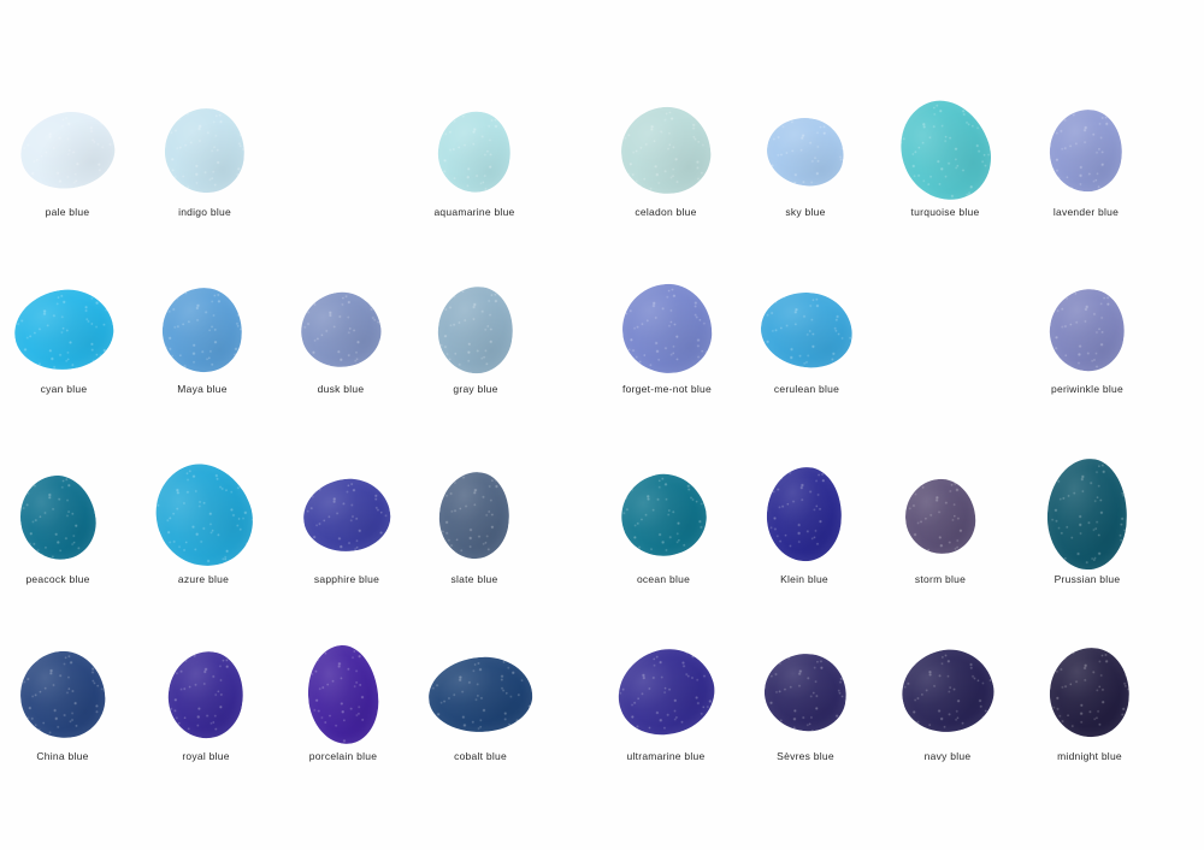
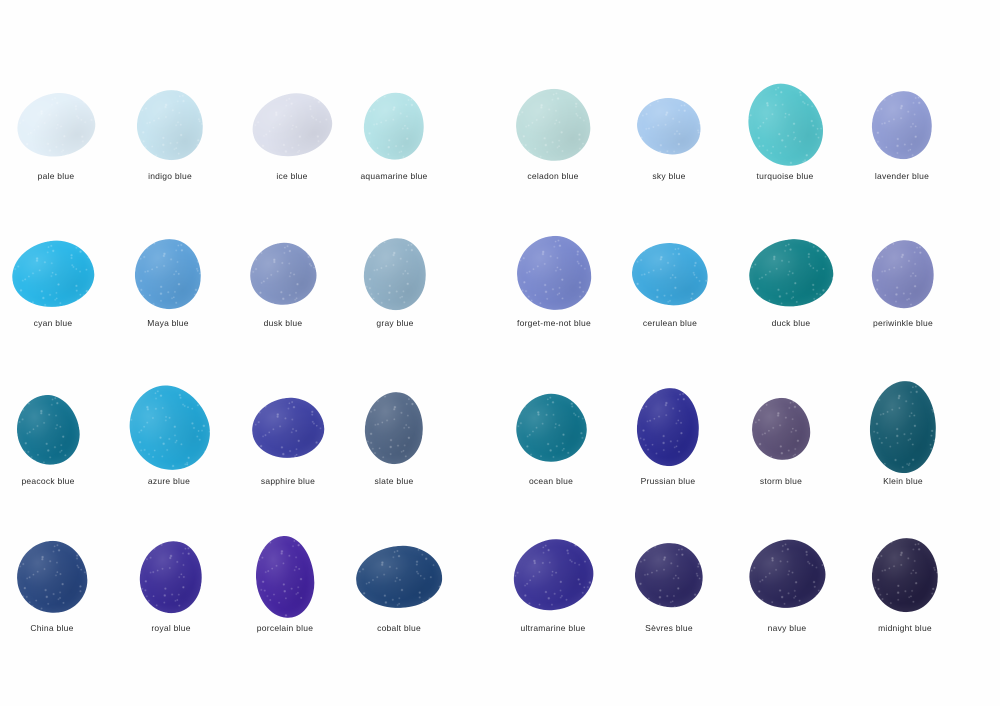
  pale blue
  indigo blue
+ ice blue
  aquamarine blue
  celadon blue
  sky blue
  turquoise blue
  lavender blue
  cyan blue
  Maya blue
  dusk blue
  gray blue
  forget-me-not blue
  cerulean blue
+ duck blue
  periwinkle blue
  peacock blue
  azure blue
  sapphire blue
  slate blue
  ocean blue
- Klein blue
+ Prussian blue
  storm blue
- Prussian blue
+ Klein blue
  China blue
  royal blue
  porcelain blue
  cobalt blue
  ultramarine blue
  Sèvres blue
  navy blue
  midnight blue
